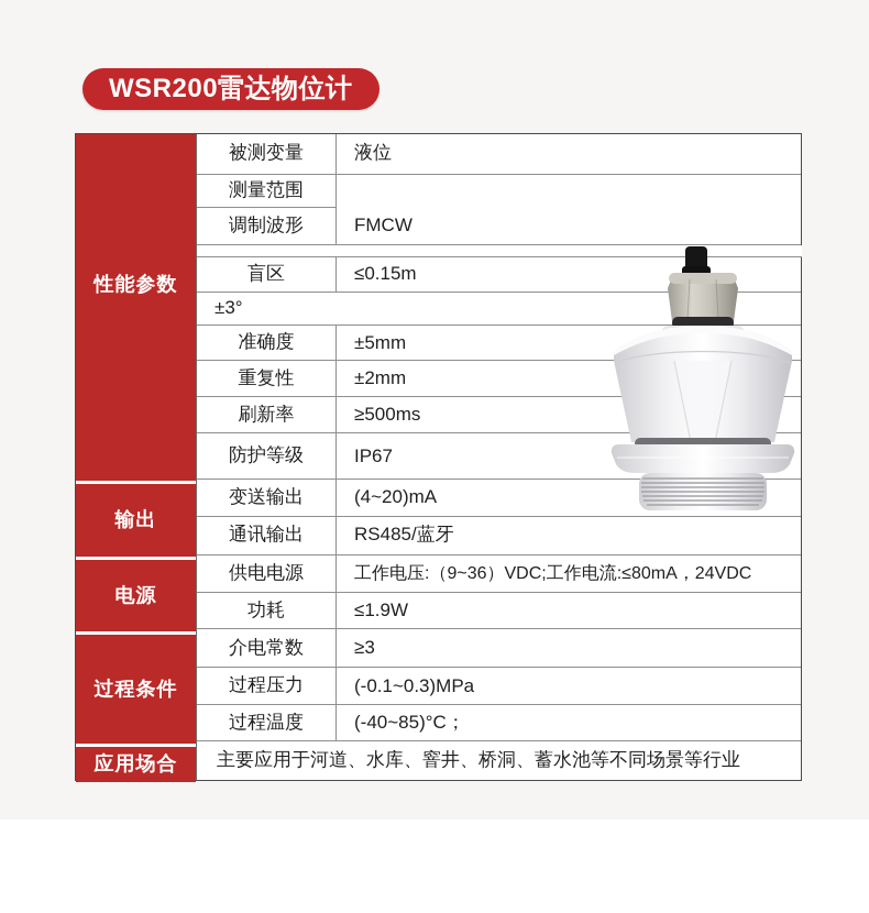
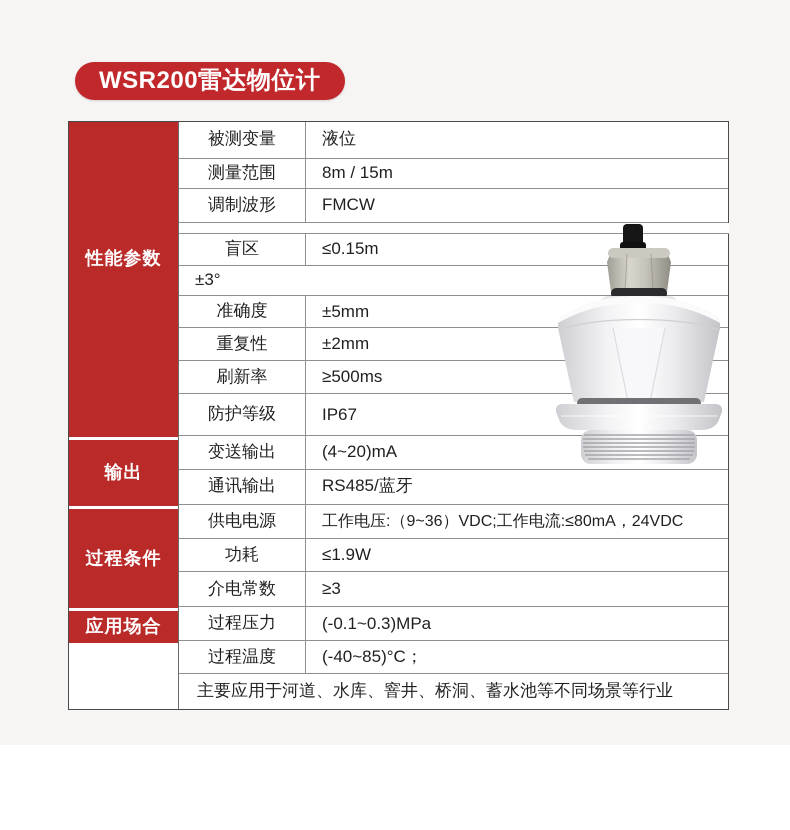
  WSR200雷达物位计
  性能参数
  输出
- 电源
  过程条件
  应用场合
  被测变量
  液位
  测量范围
+ 8m / 15m
  调制波形
  FMCW
  盲区
  ≤0.15m
  ±3°
  准确度
  ±5mm
  重复性
  ±2mm
  刷新率
  ≥500ms
  防护等级
  IP67
  变送输出
  (4~20)mA
  通讯输出
  RS485/蓝牙
  供电电源
  工作电压:（9~36）VDC;工作电流:≤80mA，24VDC
  功耗
  ≤1.9W
  介电常数
  ≥3
  过程压力
  (-0.1~0.3)MPa
  过程温度
  (-40~85)°C；
  主要应用于河道、水库、窨井、桥洞、蓄水池等不同场景等行业
